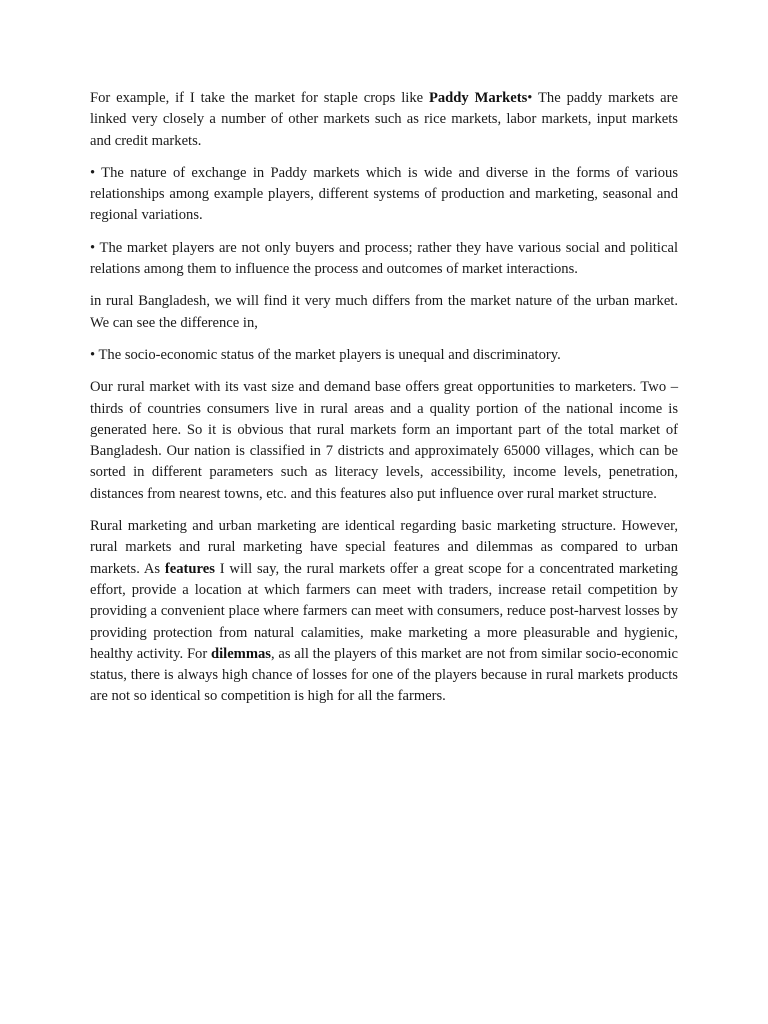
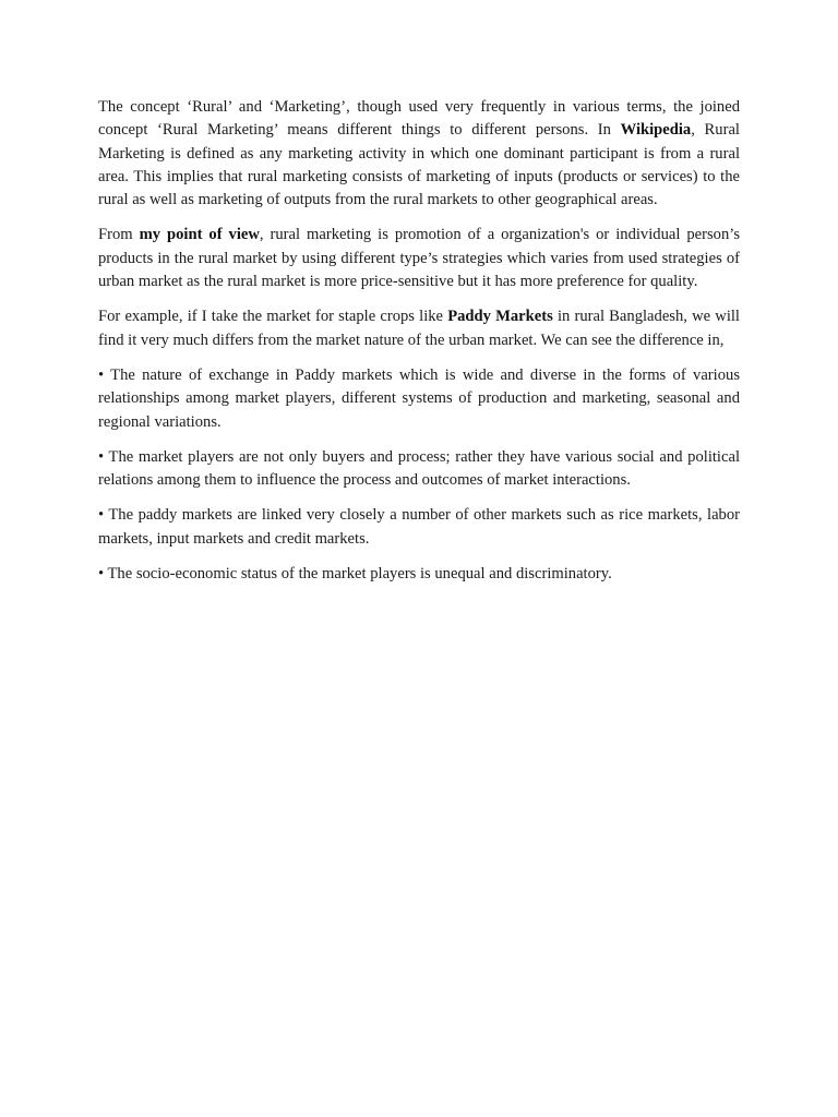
+ The concept ‘Rural’ and ‘Marketing’, though used very frequently in various terms, the joined concept ‘Rural Marketing’ means different things to different persons. In Wikipedia, Rural Marketing is defined as any marketing activity in which one dominant participant is from a rural area. This implies that rural marketing consists of marketing of inputs (products or services) to the rural as well as marketing of outputs from the rural markets to other geographical areas.
+ From my point of view, rural marketing is promotion of a organization's or individual person’s products in the rural market by using different type’s strategies which varies from used strategies of urban market as the rural market is more price-sensitive but it has more preference for quality.
- For example, if I take the market for staple crops like Paddy Markets• The paddy markets are linked very closely a number of other markets such as rice markets, labor markets, input markets and credit markets.
+ For example, if I take the market for staple crops like Paddy Markets in rural Bangladesh, we will find it very much differs from the market nature of the urban market. We can see the difference in,
- • The nature of exchange in Paddy markets which is wide and diverse in the forms of various relationships among example players, different systems of production and marketing, seasonal and regional variations.
+ • The nature of exchange in Paddy markets which is wide and diverse in the forms of various relationships among market players, different systems of production and marketing, seasonal and regional variations.
  • The market players are not only buyers and process; rather they have various social and political relations among them to influence the process and outcomes of market interactions.
- in rural Bangladesh, we will find it very much differs from the market nature of the urban market. We can see the difference in,
+ • The paddy markets are linked very closely a number of other markets such as rice markets, labor markets, input markets and credit markets.
  • The socio-economic status of the market players is unequal and discriminatory.
- Our rural market with its vast size and demand base offers great opportunities to marketers. Two – thirds of countries consumers live in rural areas and a quality portion of the national income is generated here. So it is obvious that rural markets form an important part of the total market of Bangladesh. Our nation is classified in 7 districts and approximately 65000 villages, which can be sorted in different parameters such as literacy levels, accessibility, income levels, penetration, distances from nearest towns, etc. and this features also put influence over rural market structure.
- Rural marketing and urban marketing are identical regarding basic marketing structure. However, rural markets and rural marketing have special features and dilemmas as compared to urban markets. As features I will say, the rural markets offer a great scope for a concentrated marketing effort, provide a location at which farmers can meet with traders, increase retail competition by providing a convenient place where farmers can meet with consumers, reduce post-harvest losses by providing protection from natural calamities, make marketing a more pleasurable and hygienic, healthy activity. For dilemmas, as all the players of this market are not from similar socio-economic status, there is always high chance of losses for one of the players because in rural markets products are not so identical so competition is high for all the farmers.
